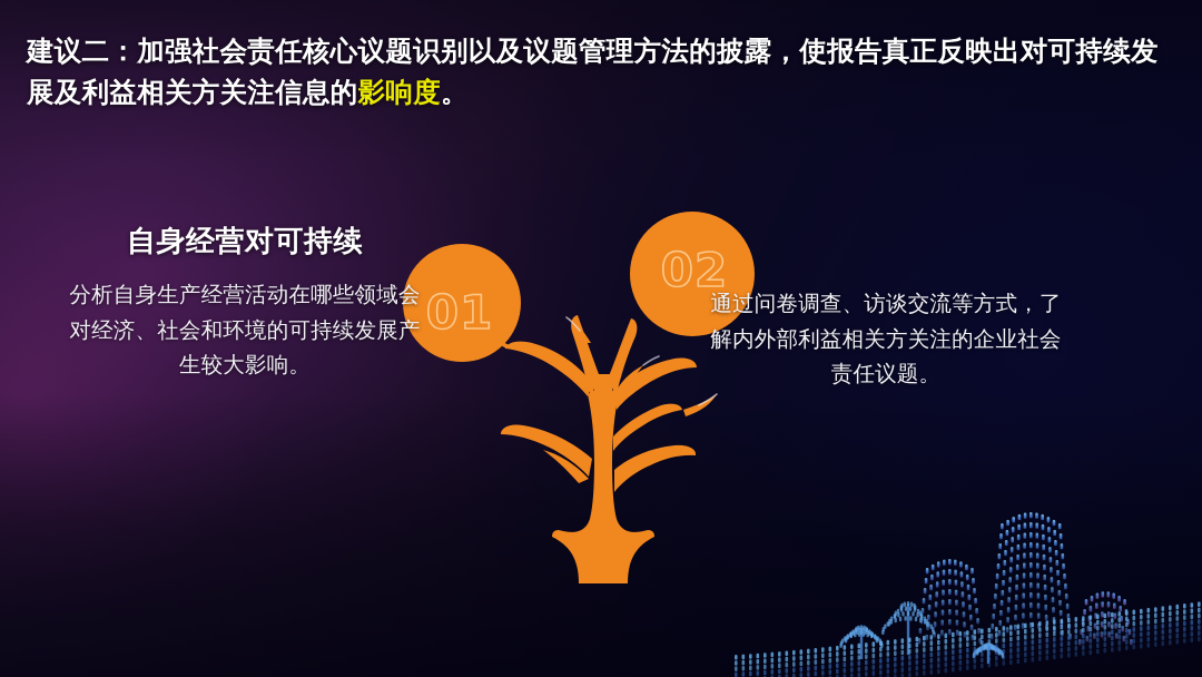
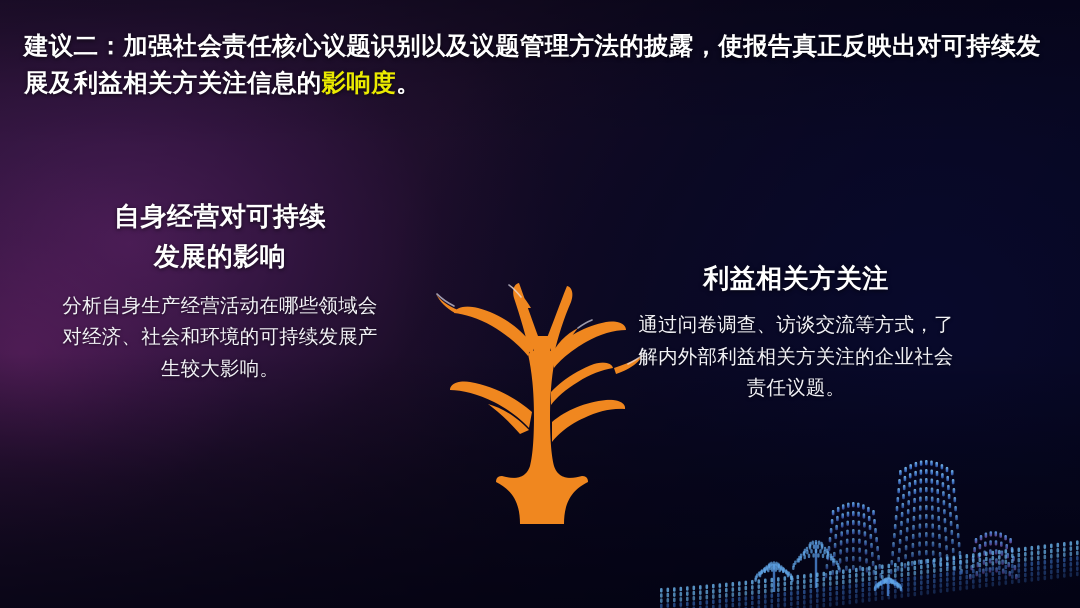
  建议二：加强社会责任核心议题识别以及议题管理方法的披露，使报告真正反映出对可持续发展及利益相关方关注信息的影响度。
- 01
- 02
  自身经营对可持续
+ 发展的影响
  分析自身生产经营活动在哪些领域会对经济、社会和环境的可持续发展产生较大影响。
+ 利益相关方关注
  通过问卷调查、访谈交流等方式，了解内外部利益相关方关注的企业社会责任议题。
